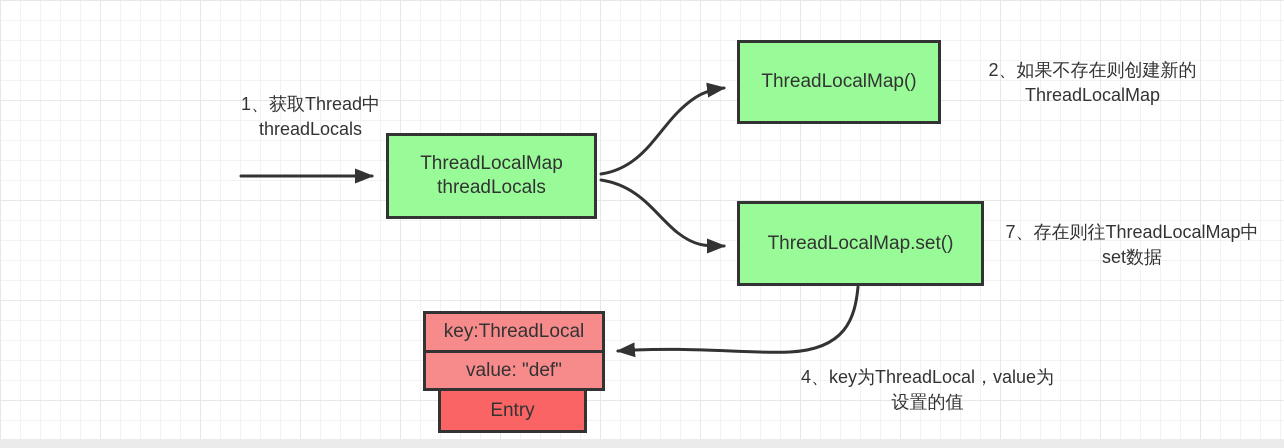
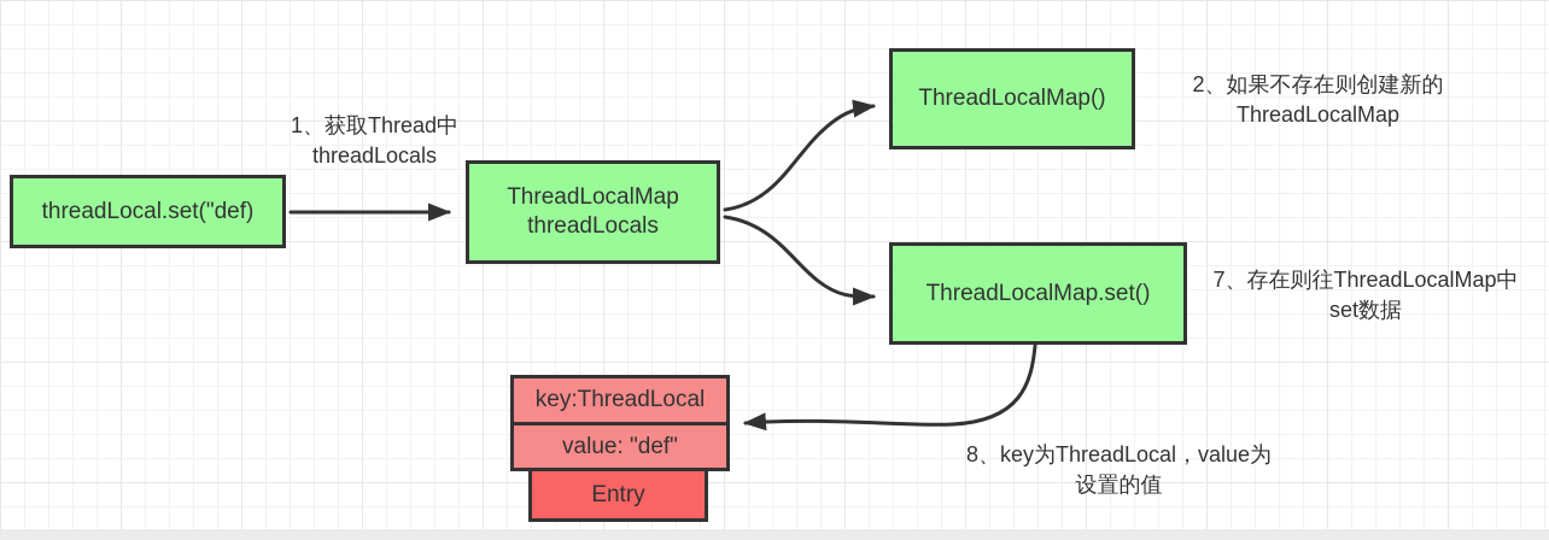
+ threadLocal.set("def)
  ThreadLocalMap
  threadLocals
  ThreadLocalMap()
  ThreadLocalMap.set()
  key:ThreadLocal
  value: "def"
  Entry
  1、获取Thread中
  threadLocals
  2、如果不存在则创建新的
  ThreadLocalMap
  7、存在则往ThreadLocalMap中
  set数据
- 4、key为ThreadLocal，value为
+ 8、key为ThreadLocal，value为
  设置的值
